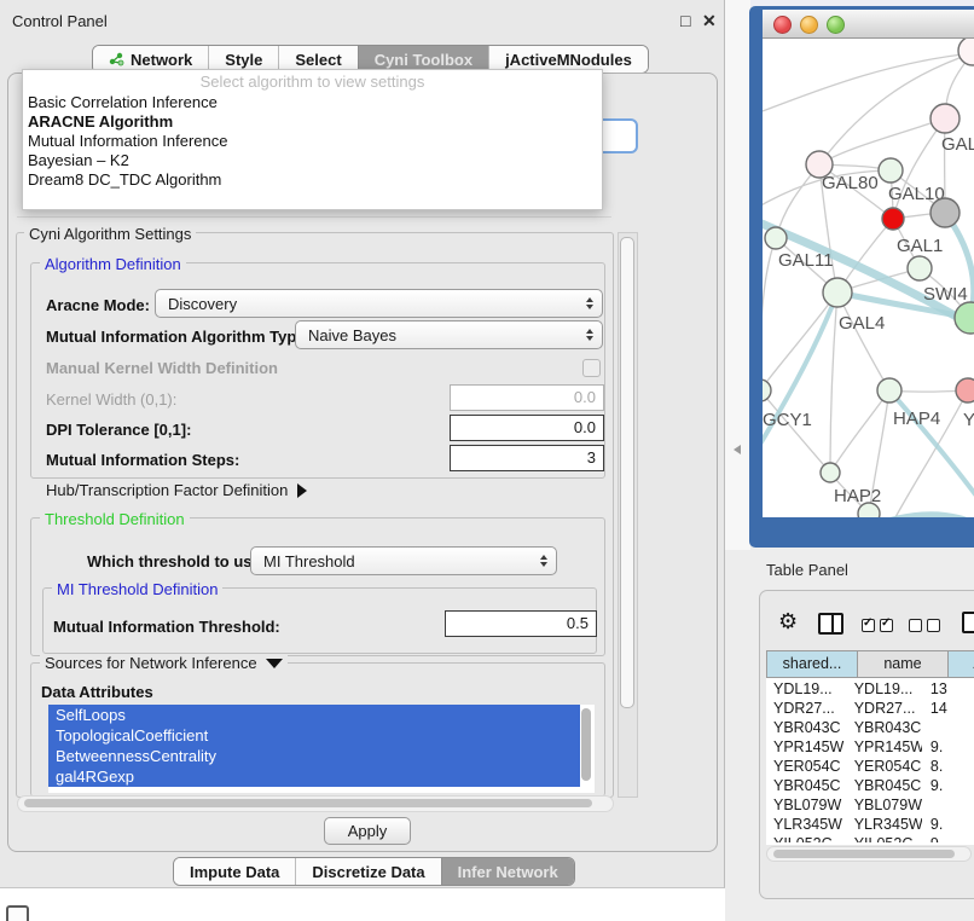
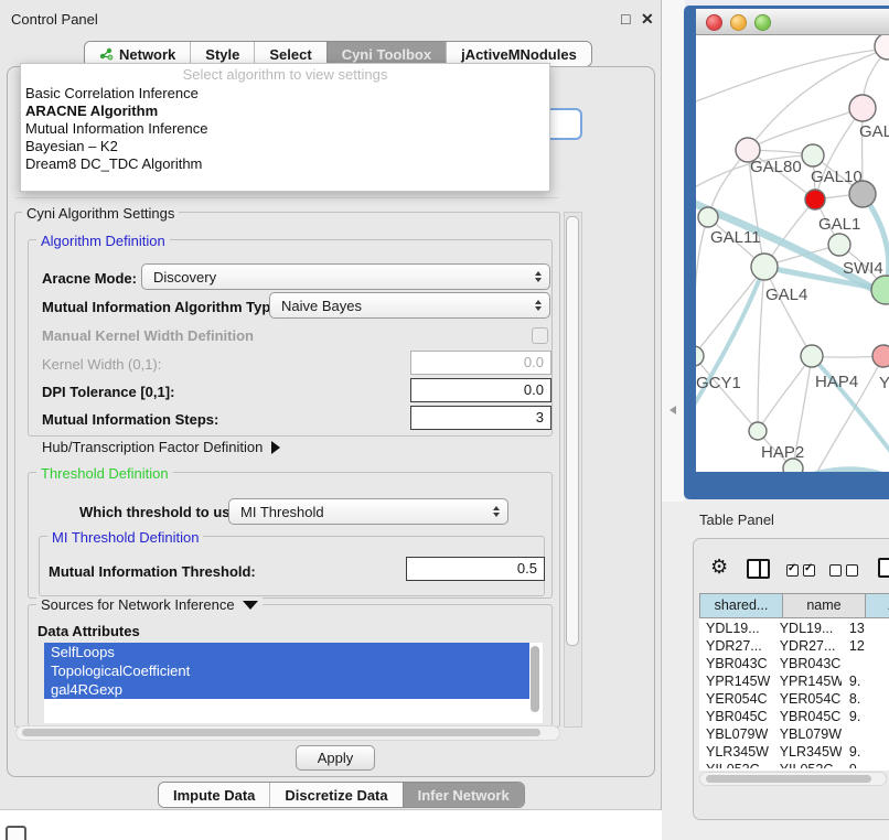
  Control Panel
  □
  ✕
  Network
  Style
  Select
  Cyni Toolbox
  jActiveMNodules
  Select algorithm to view settings
  Basic Correlation Inference
  ARACNE Algorithm
  Mutual Information Inference
  Bayesian – K2
  Dream8 DC_TDC Algorithm
  Cyni Algorithm Settings
  Algorithm Definition
  Aracne Mode:
  Discovery
  Mutual Information Algorithm Typ
  Naive Bayes
  Manual Kernel Width Definition
  Kernel Width (0,1):
  0.0
  DPI Tolerance [0,1]:
  0.0
  Mutual Information Steps:
  3
  Hub/Transcription Factor Definition
  Threshold Definition
  Which threshold to us
  MI Threshold
  MI Threshold Definition
  Mutual Information Threshold:
  0.5
  Sources for Network Inference
  Data Attributes
  SelfLoops
  TopologicalCoefficient
- BetweennessCentrality
  gal4RGexp
  Apply
  Impute Data
  Discretize Data
  Infer Network
  GAL
  GAL80
  GAL10
  GAL1
  GAL11
  GAL4
  SWI4
  GCY1
  HAP4
  Y
  HAP2
  Table Panel
  ⚙
  shared...
  name
  YDL19...
  YDL19...
  13
  YDR27...
  YDR27...
- 14
+ 12
  YBR043C
  YBR043C
  YPR145W
  YPR145W
  9.
  YER054C
  YER054C
  8.
  YBR045C
  YBR045C
  9.
  YBL079W
  YBL079W
  YLR345W
  YLR345W
  9.
